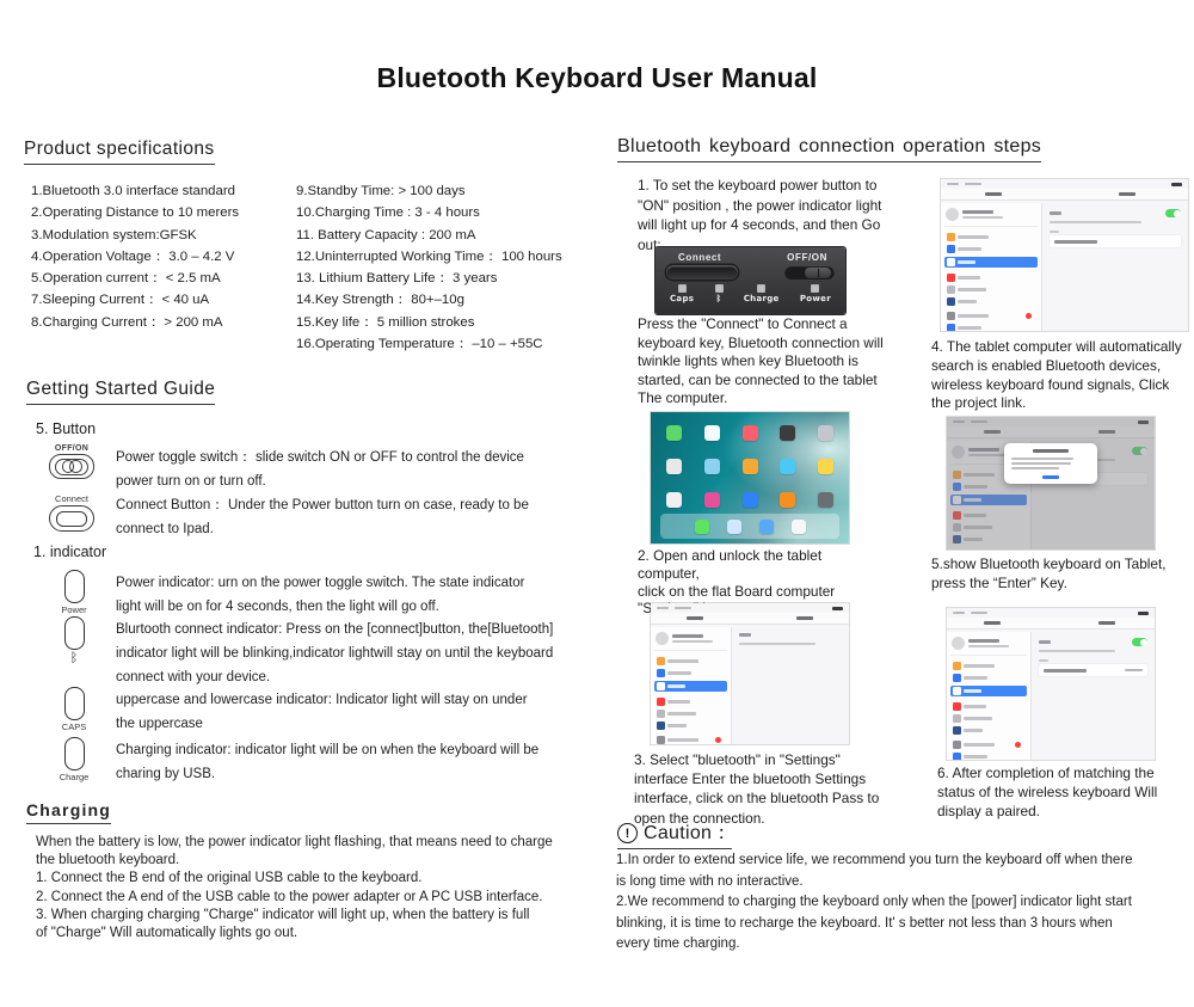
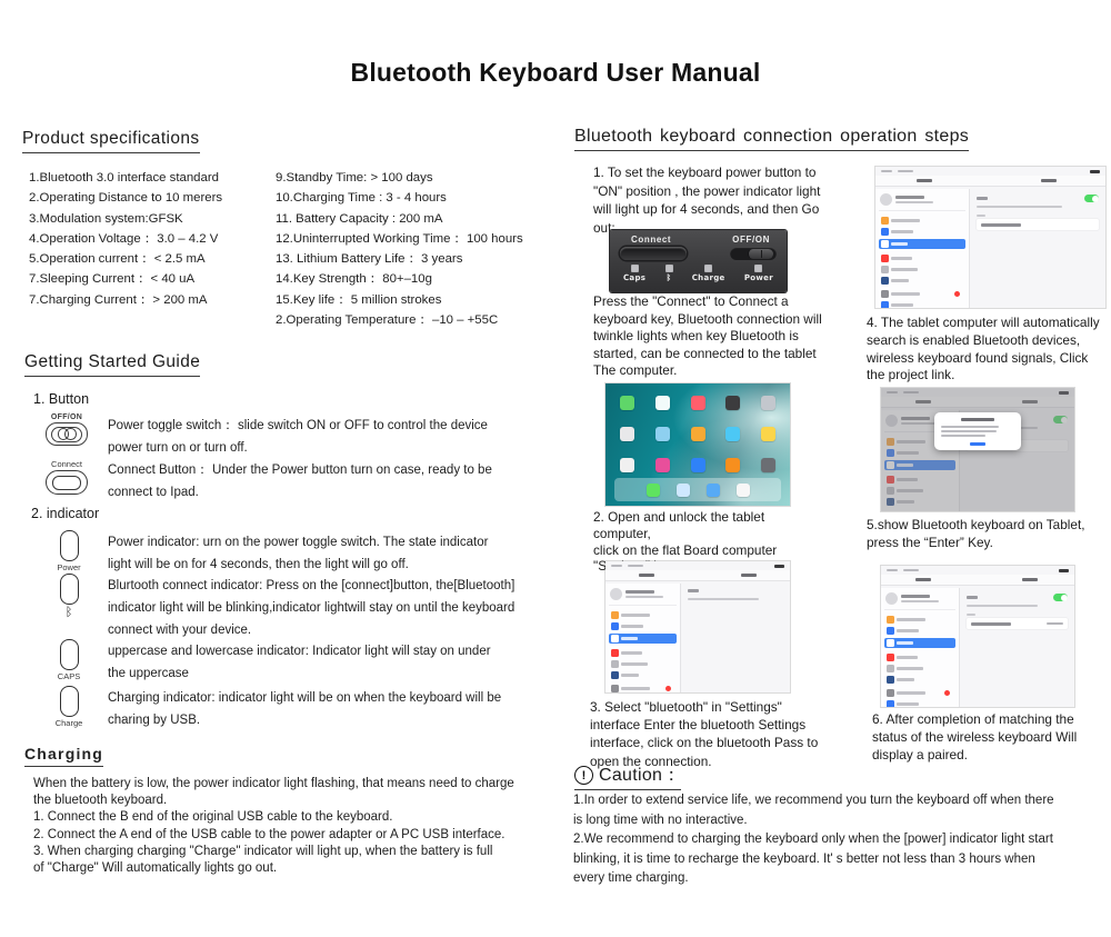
  Bluetooth Keyboard User Manual
  Product specifications
  1.Bluetooth 3.0 interface standard
  2.Operating Distance to 10 merers
  3.Modulation system:GFSK
  4.Operation Voltage： 3.0 – 4.2 V
  5.Operation current： < 2.5 mA
  7.Sleeping Current： < 40 uA
- 8.Charging Current： > 200 mA
+ 7.Charging Current： > 200 mA
  9.Standby Time: > 100 days
  10.Charging Time : 3 - 4 hours
  11. Battery Capacity : 200 mA
  12.Uninterrupted Working Time： 100 hours
  13. Lithium Battery Life： 3 years
  14.Key Strength： 80+–10g
  15.Key life： 5 million strokes
- 16.Operating Temperature： –10 – +55C
+ 2.Operating Temperature： –10 – +55C
  Getting Started Guide
- 5. Button
+ 1. Button
  Power toggle switch： slide switch ON or OFF to control the device
  power turn on or turn off.
  Connect
  Connect Button： Under the Power button turn on case, ready to be
  connect to Ipad.
- 1. indicator
+ 2. indicator
  Power
  Power indicator: urn on the power toggle switch. The state indicator
  light will be on for 4 seconds, then the light will go off.
  ᛒ
  Blurtooth connect indicator: Press on the [connect]button, the[Bluetooth]
  indicator light will be blinking,indicator lightwill stay on until the keyboard
  connect with your device.
  CAPS
  uppercase and lowercase indicator: Indicator light will stay on under
  the uppercase
  Charge
  Charging indicator: indicator light will be on when the keyboard will be
  charing by USB.
  Charging
  When the battery is low, the power indicator light flashing, that means need to charge
  the bluetooth keyboard.
  1. Connect the B end of the original USB cable to the keyboard.
  2. Connect the A end of the USB cable to the power adapter or A PC USB interface.
  3. When charging charging "Charge" indicator will light up, when the battery is full
  of "Charge" Will automatically lights go out.
  Bluetooth keyboard connection operation steps
  1. To set the keyboard power button to
  "ON" position , the power indicator light
  will light up for 4 seconds, and then Go
  out;
  Connect
  OFF/ON
  Caps
  ᛒ
  Charge
  Power
  Press the "Connect" to Connect a
  keyboard key, Bluetooth connection will
  twinkle lights when key Bluetooth is
  started, can be connected to the tablet
  The computer.
  4. The tablet computer will automatically
  search is enabled Bluetooth devices,
  wireless keyboard found signals, Click
  the project link.
  2. Open and unlock the tablet computer,
  click on the flat Board computer
  5.show Bluetooth keyboard on Tablet,
  press the “Enter” Key.
  3. Select "bluetooth" in "Settings"
  interface Enter the bluetooth Settings
  interface, click on the bluetooth Pass to
  open the connection.
  6. After completion of matching the
  status of the wireless keyboard Will
  display a paired.
  !
  Caution：
  1.In order to extend service life, we recommend you turn the keyboard off when there
  is long time with no interactive.
  2.We recommend to charging the keyboard only when the [power] indicator light start
  blinking, it is time to recharge the keyboard. It' s better not less than 3 hours when
  every time charging.
